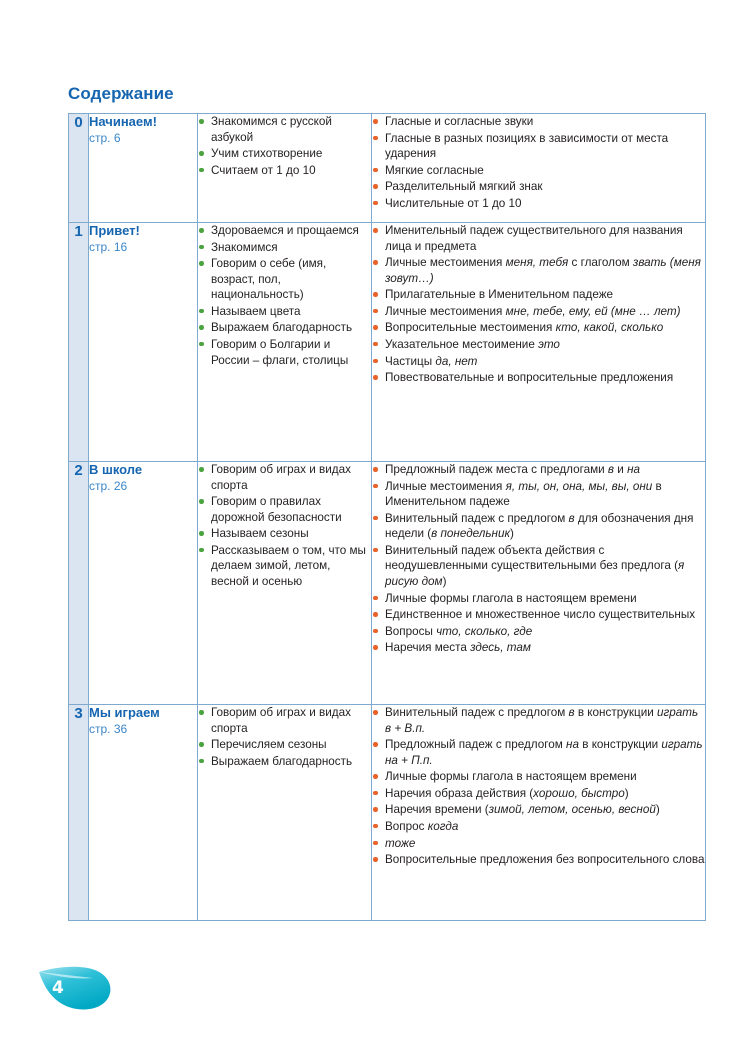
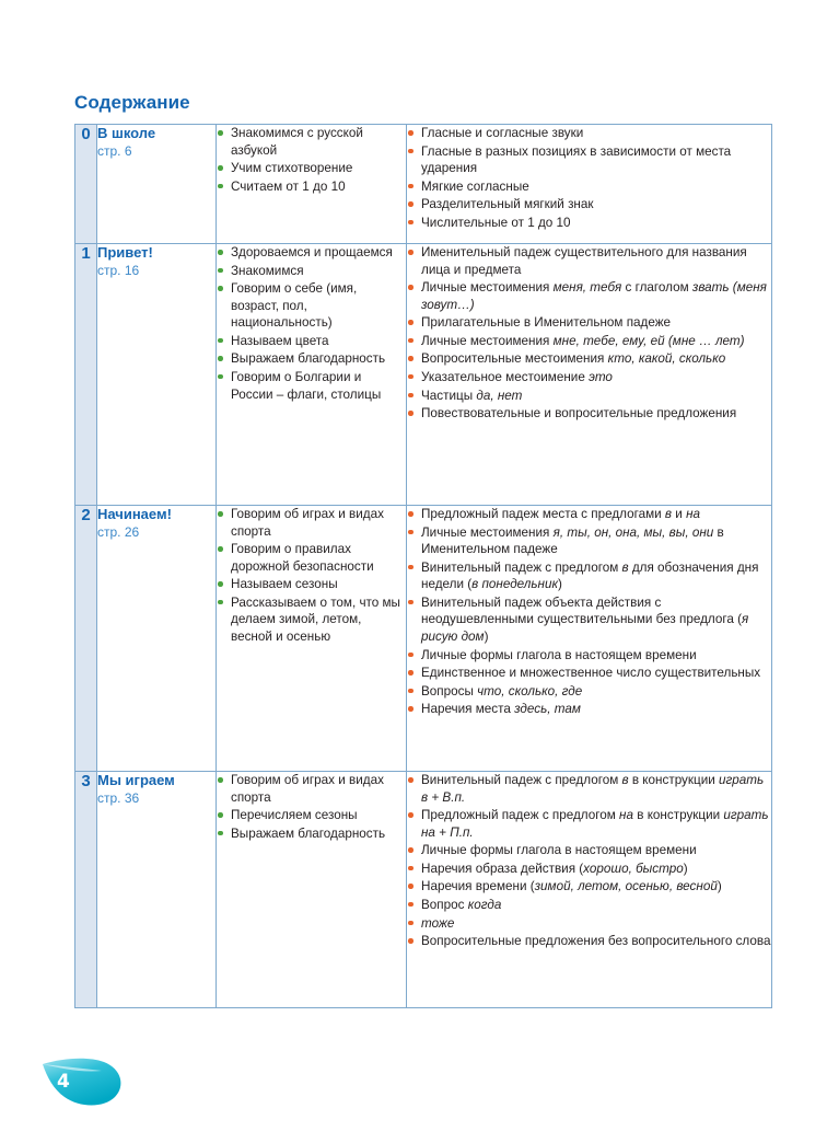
  Содержание
- 0	Начинаем! стр. 6	Знакомимся с русской азбукойУчим стихотворениеСчитаем от 1 до 10	Гласные и согласные звукиГласные в разных позициях в зависимости от места ударенияМягкие согласныеРазделительный мягкий знакЧислительные от 1 до 10
+ 0	В школе стр. 6	Знакомимся с русской азбукойУчим стихотворениеСчитаем от 1 до 10	Гласные и согласные звукиГласные в разных позициях в зависимости от места ударенияМягкие согласныеРазделительный мягкий знакЧислительные от 1 до 10
  1	Привет! стр. 16	Здороваемся и прощаемсяЗнакомимсяГоворим о себе (имя, возраст, пол, национальность)Называем цветаВыражаем благодарностьГоворим о Болгарии и России – флаги, столицы	Именительный падеж существительного для названия лица и предметаЛичные местоимения меня, тебя с глаголом звать (меня зовут…)Прилагательные в Именительном падежеЛичные местоимения мне, тебе, ему, ей (мне … лет)Вопросительные местоимения кто, какой, сколькоУказательное местоимение этоЧастицы да, нетПовествовательные и вопросительные предложения
- 2	В школе стр. 26	Говорим об играх и видах спортаГоворим о правилах дорожной безопасностиНазываем сезоныРассказываем о том, что мы делаем зимой, летом, весной и осенью	Предложный падеж места с предлогами в и наЛичные местоимения я, ты, он, она, мы, вы, они в Именительном падежеВинительный падеж с предлогом в для обозначения дня недели (в понедельник)Винительный падеж объекта действия с неодушевленными существительными без предлога (я рисую дом)Личные формы глагола в настоящем времениЕдинственное и множественное число существительныхВопросы что, сколько, гдеНаречия места здесь, там
+ 2	Начинаем! стр. 26	Говорим об играх и видах спортаГоворим о правилах дорожной безопасностиНазываем сезоныРассказываем о том, что мы делаем зимой, летом, весной и осенью	Предложный падеж места с предлогами в и наЛичные местоимения я, ты, он, она, мы, вы, они в Именительном падежеВинительный падеж с предлогом в для обозначения дня недели (в понедельник)Винительный падеж объекта действия с неодушевленными существительными без предлога (я рисую дом)Личные формы глагола в настоящем времениЕдинственное и множественное число существительныхВопросы что, сколько, гдеНаречия места здесь, там
  3	Мы играем стр. 36	Говорим об играх и видах спортаПеречисляем сезоныВыражаем благодарность	Винительный падеж с предлогом в в конструкции играть в + В.п.Предложный падеж с предлогом на в конструкции играть на + П.п.Личные формы глагола в настоящем времениНаречия образа действия (хорошо, быстро)Наречия времени (зимой, летом, осенью, весной)Вопрос когдатожеВопросительные предложения без вопросительного слова
  4
